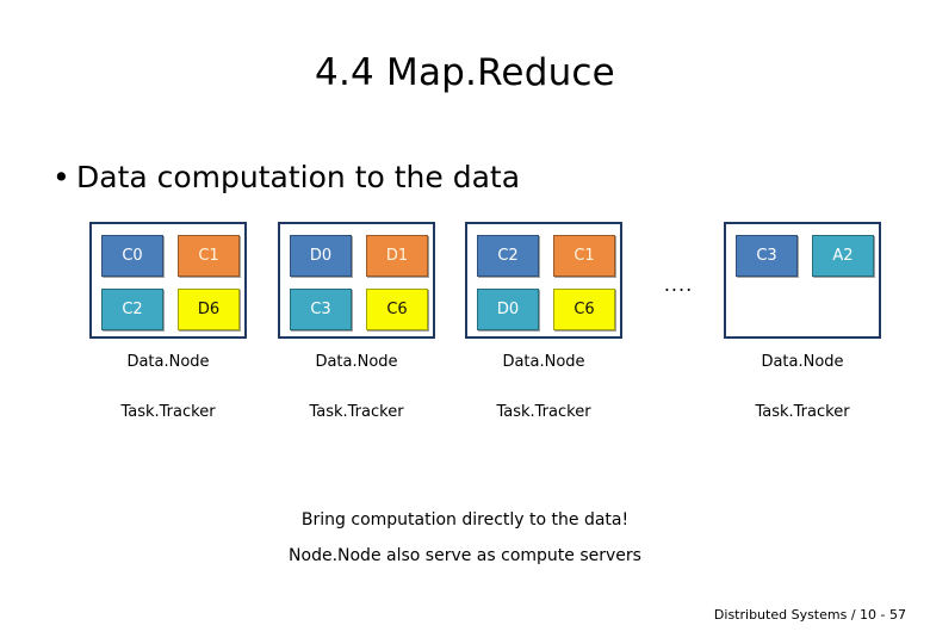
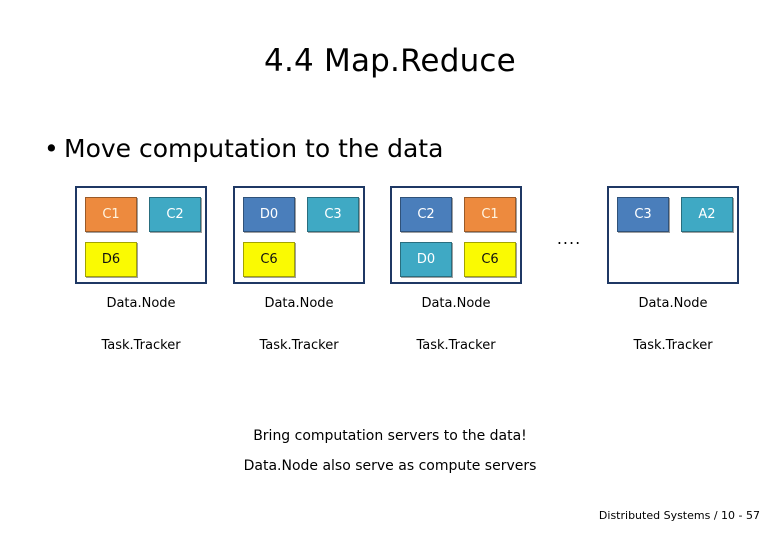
  4.4 Map.Reduce
  •
- Data computation to the data
+ Move computation to the data
- C0
  C1
  C2
  D6
  Data.Node
  Task.Tracker
  D0
- D1
  C3
  C6
  Data.Node
  Task.Tracker
  C2
  C1
  D0
  C6
  Data.Node
  Task.Tracker
  C3
  A2
  Data.Node
  Task.Tracker
  ....
- Bring computation directly to the data!
+ Bring computation servers to the data!
- Node.Node also serve as compute servers
+ Data.Node also serve as compute servers
  Distributed Systems / 10 - 57
